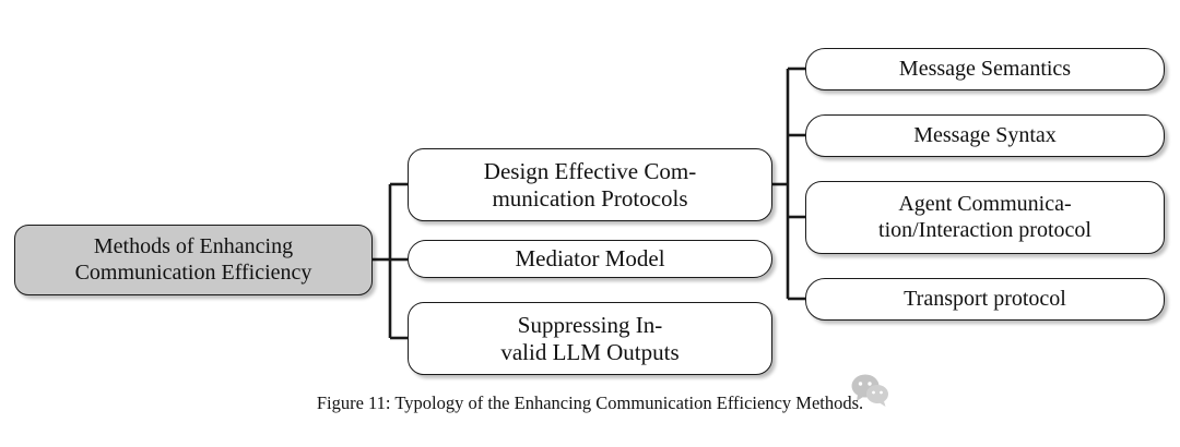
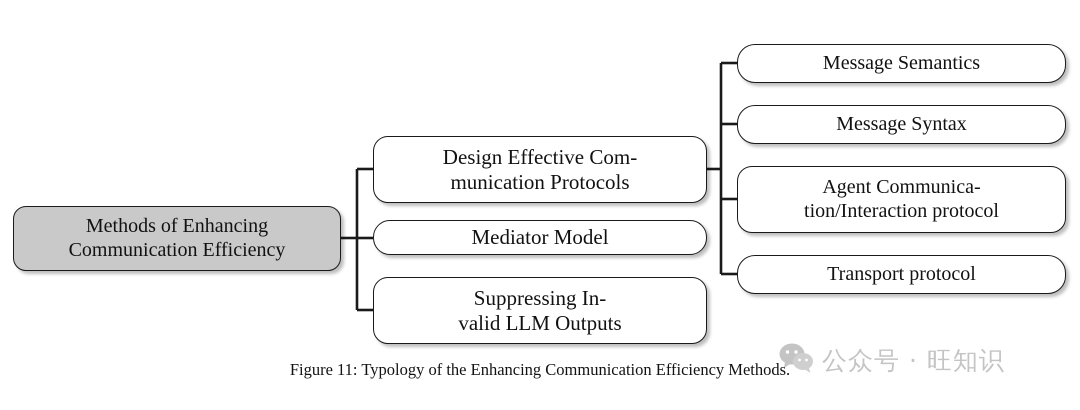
  Methods of Enhancing
  Communication Efficiency
  Design Effective Com-
  munication Protocols
  Mediator Model
  Suppressing In-
  valid LLM Outputs
  Message Semantics
  Message Syntax
  Agent Communica-
  tion/Interaction protocol
  Transport protocol
+ 公众号 · 旺知识
  Figure 11: Typology of the Enhancing Communication Efficiency Methods.
